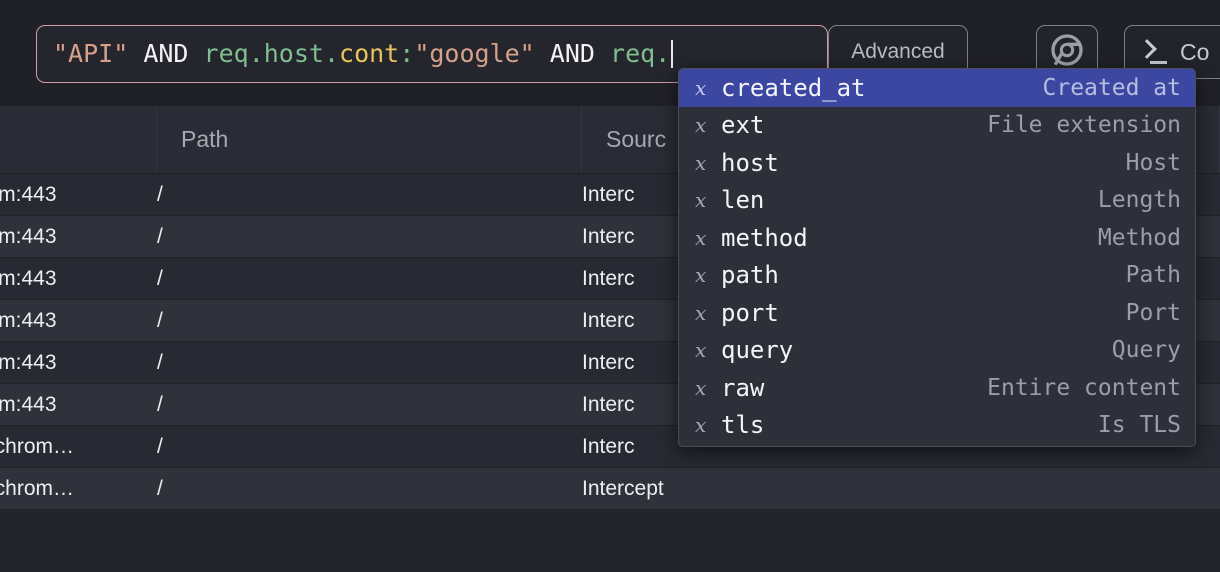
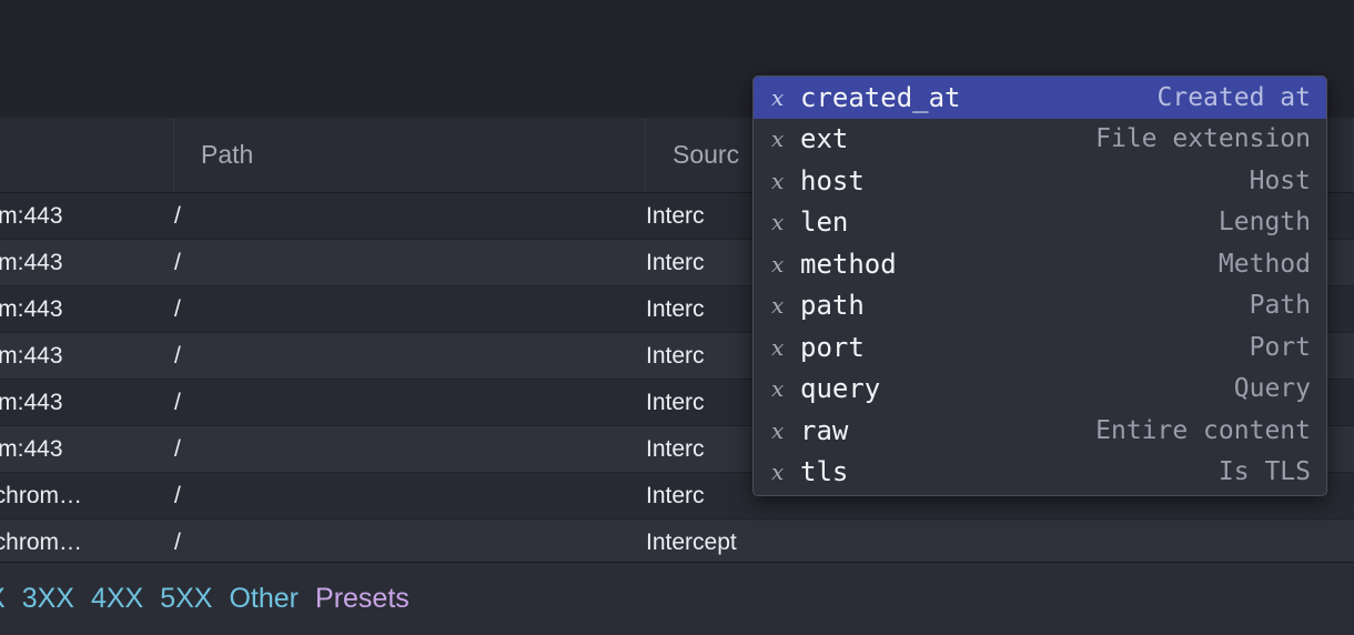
- "API" AND req.host.cont:"google" AND req.
- Advanced
- Co
  Path
  Sourc
  m:443
  /
  Interc
  m:443
  /
  Interc
  m:443
  /
  Interc
  m:443
  /
  Interc
  m:443
  /
  Interc
  m:443
  /
  Interc
  /
  Interc
  /
  Intercept
+ 3XX
+ 4XX
+ 5XX
+ Other
+ Presets
  x
  created_at
  Created at
  x
  ext
  File extension
  x
  host
  Host
  x
  len
  Length
  x
  method
  Method
  x
  path
  Path
  x
  port
  Port
  x
  query
  Query
  x
  raw
  Entire content
  x
  tls
  Is TLS
